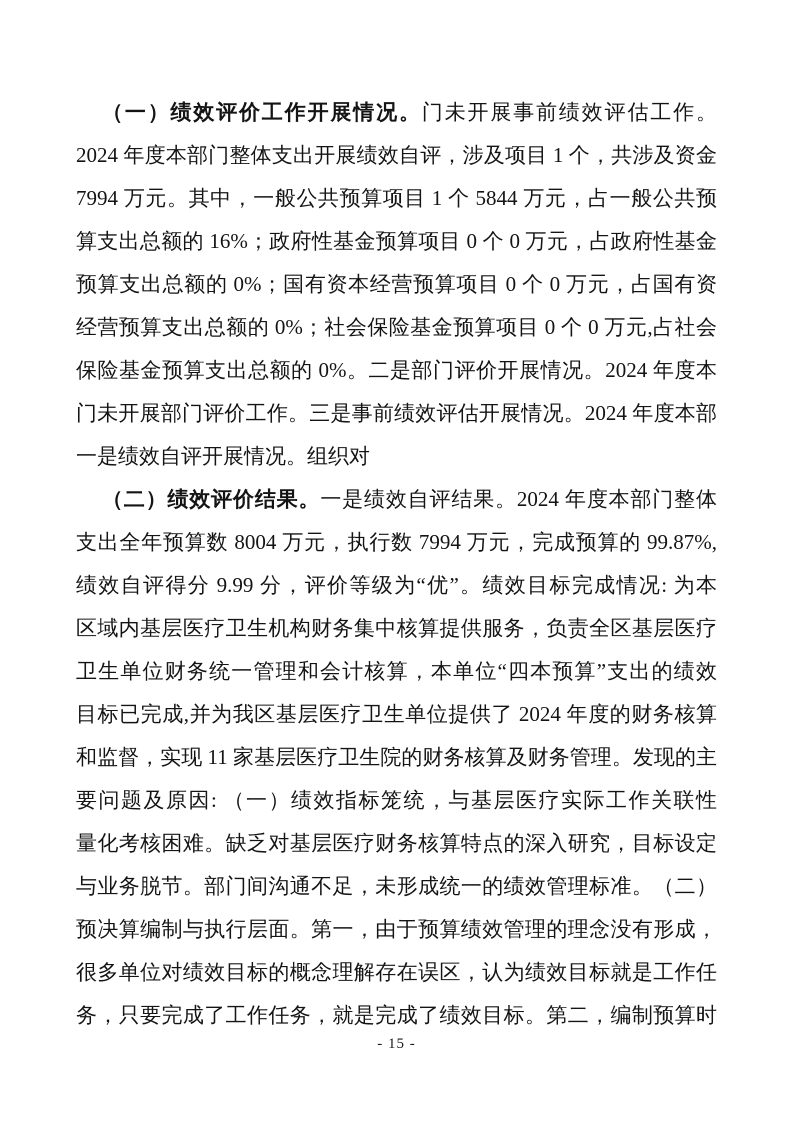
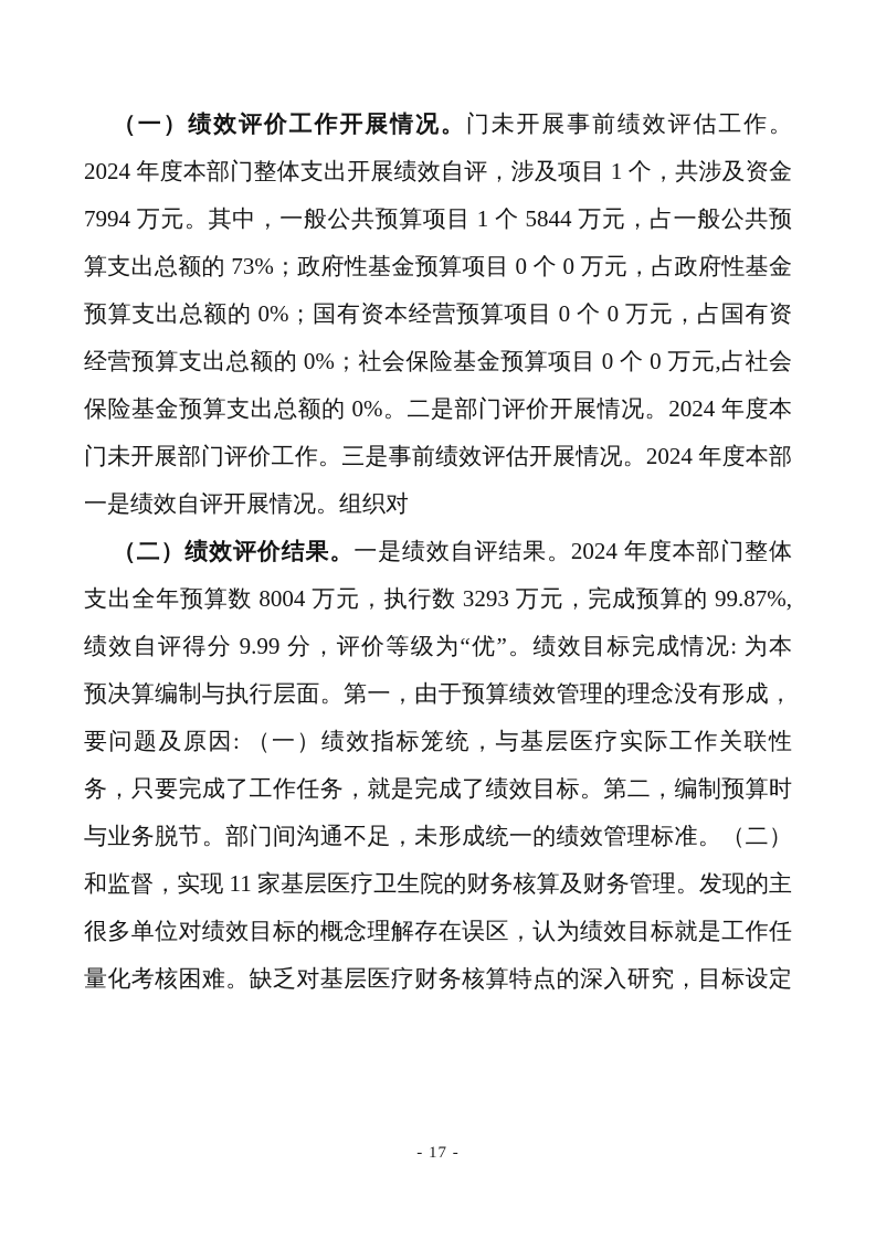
  （一）绩效评价工作开展情况。门未开展事前绩效评估工作。
  2024 年度本部门整体支出开展绩效自评，涉及项目 1 个，共涉及资金
  7994 万元。其中，一般公共预算项目 1 个 5844 万元，占一般公共预
- 算支出总额的 16%；政府性基金预算项目 0 个 0 万元，占政府性基金
+ 算支出总额的 73%；政府性基金预算项目 0 个 0 万元，占政府性基金
  预算支出总额的 0%；国有资本经营预算项目 0 个 0 万元，占国有资
  经营预算支出总额的 0%；社会保险基金预算项目 0 个 0 万元,占社会
  保险基金预算支出总额的 0%。二是部门评价开展情况。2024 年度本
  门未开展部门评价工作。三是事前绩效评估开展情况。2024 年度本部
  一是绩效自评开展情况。组织对
  （二）绩效评价结果。一是绩效自评结果。2024 年度本部门整体
- 支出全年预算数 8004 万元，执行数 7994 万元，完成预算的 99.87%,
+ 支出全年预算数 8004 万元，执行数 3293 万元，完成预算的 99.87%,
  绩效自评得分 9.99 分，评价等级为“优”。绩效目标完成情况: 为本
- 区域内基层医疗卫生机构财务集中核算提供服务，负责全区基层医疗
- 卫生单位财务统一管理和会计核算，本单位“四本预算”支出的绩效
- 目标已完成,并为我区基层医疗卫生单位提供了 2024 年度的财务核算
- 和监督，实现 11 家基层医疗卫生院的财务核算及财务管理。发现的主
+ 预决算编制与执行层面。第一，由于预算绩效管理的理念没有形成，
  要问题及原因: （一）绩效指标笼统，与基层医疗实际工作关联性
- 量化考核困难。缺乏对基层医疗财务核算特点的深入研究，目标设定
+ 务，只要完成了工作任务，就是完成了绩效目标。第二，编制预算时
  与业务脱节。部门间沟通不足，未形成统一的绩效管理标准。（二）
- 预决算编制与执行层面。第一，由于预算绩效管理的理念没有形成，
+ 和监督，实现 11 家基层医疗卫生院的财务核算及财务管理。发现的主
  很多单位对绩效目标的概念理解存在误区，认为绩效目标就是工作任
- 务，只要完成了工作任务，就是完成了绩效目标。第二，编制预算时
+ 量化考核困难。缺乏对基层医疗财务核算特点的深入研究，目标设定
- - 15 -
+ - 17 -
